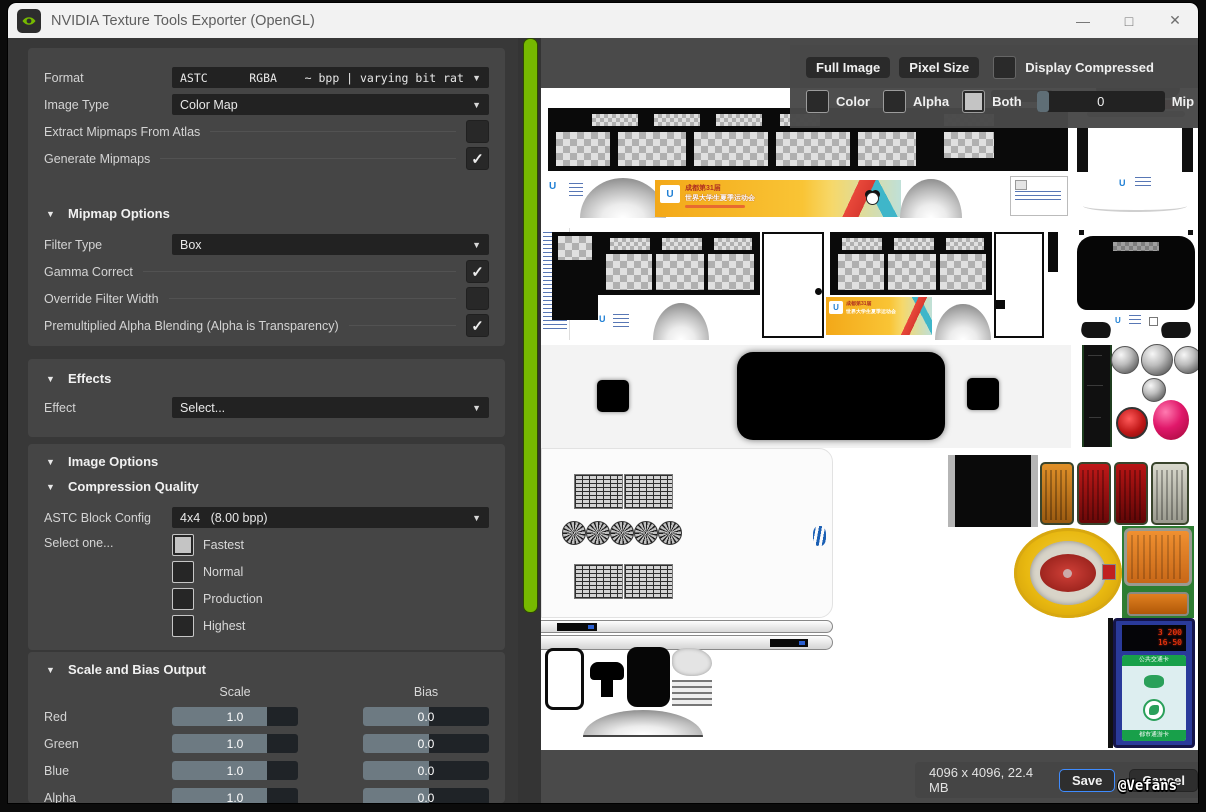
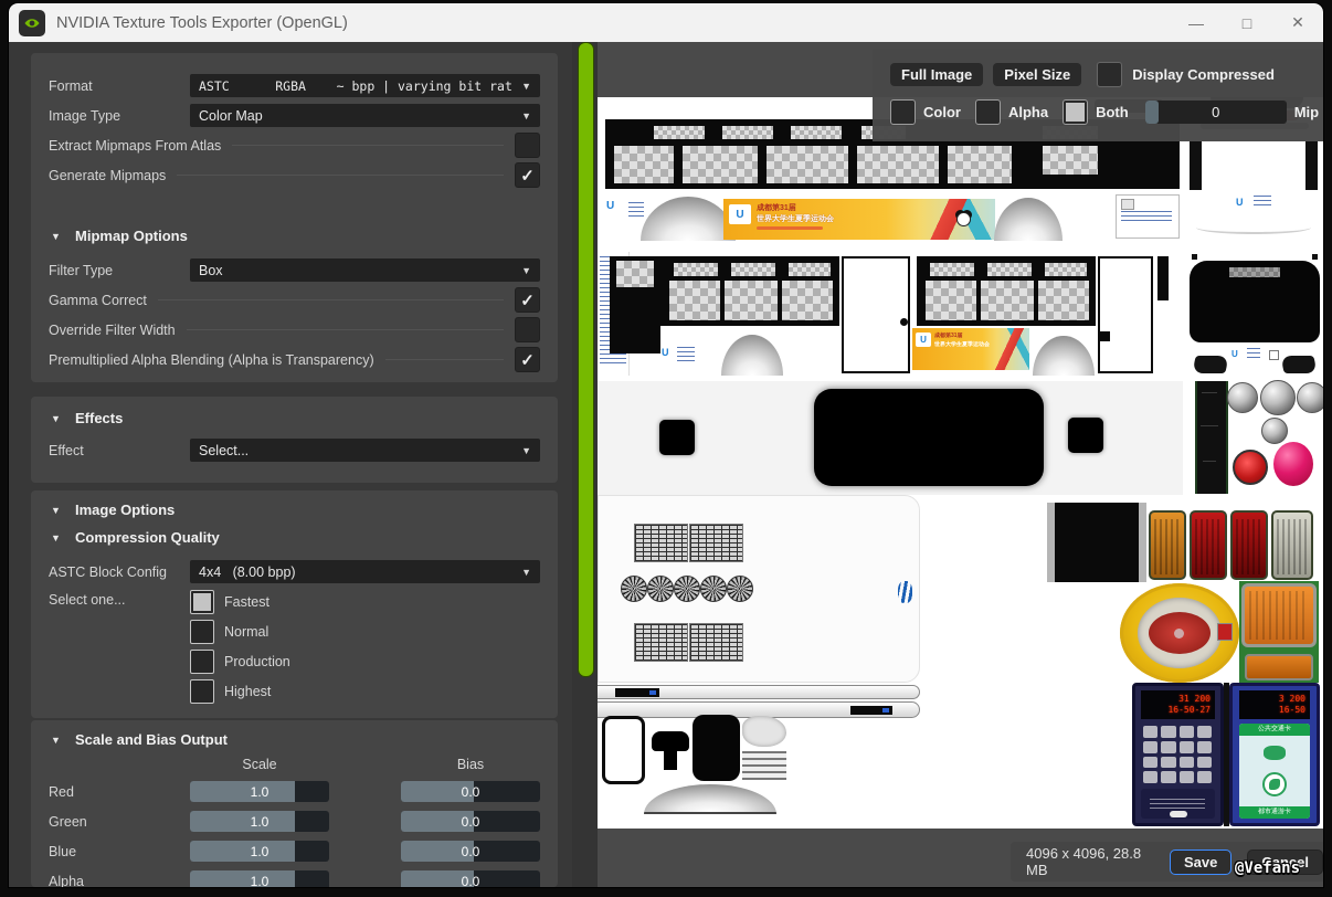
  NVIDIA Texture Tools Exporter (OpenGL)
  —
  □
  ✕
  Format
  ASTC RGBA ~ bpp | varying bit rat
  ▼
  Image Type
  Color Map
  ▼
  Extract Mipmaps From Atlas
  Generate Mipmaps
  ✓
  ▼
  Mipmap Options
  Filter Type
  Box
  ▼
  Gamma Correct
  ✓
  Override Filter Width
  Premultiplied Alpha Blending (Alpha is Transparency)
  ✓
  ▼
  Effects
  Effect
  Select...
  ▼
  ▼
  Image Options
  ▼
  Compression Quality
  ASTC Block Config
  4x4 (8.00 bpp)
  ▼
  Select one...
  Fastest
  Normal
  Production
  Highest
  ▼
  Scale and Bias Output
  Scale
  Bias
  Red
  1.0
  0.0
  Green
  1.0
  0.0
  Blue
  1.0
  0.0
  Alpha
  1.0
  0.0
  U
  U
  U
  U
  U
  U
+ 31 200
+ 16-50-27
  3 200
  16-50
  Full Image
  Pixel Size
  Display Compressed
  Color
  Alpha
  Both
  0
  Mip
- 4096 x 4096, 22.4 MB
+ 4096 x 4096, 28.8 MB
  Save
  Cancel
  @Vefans
